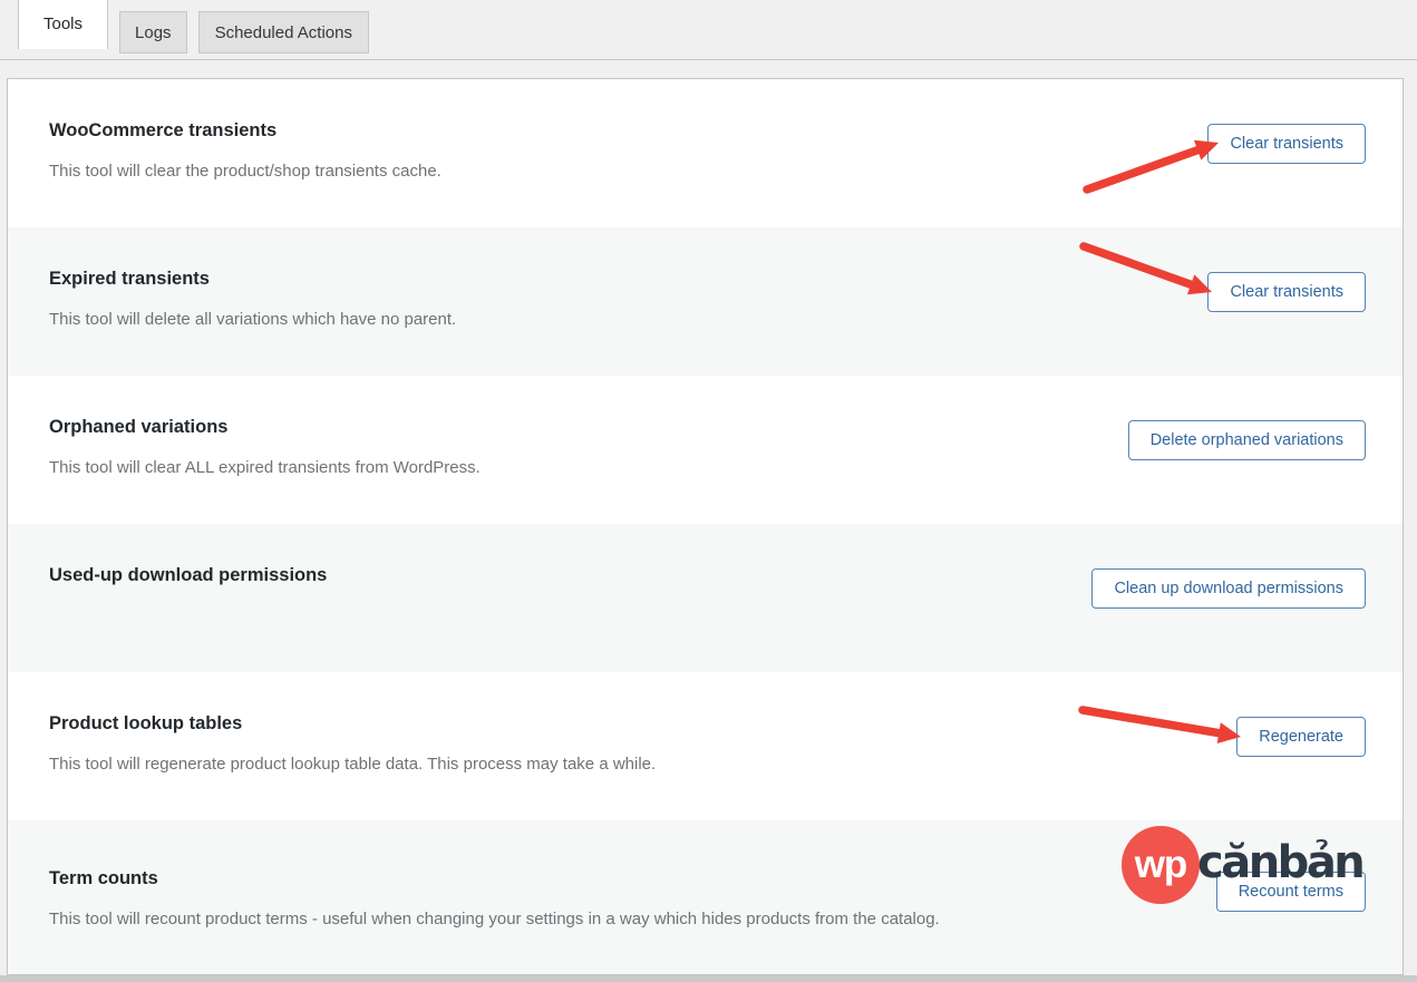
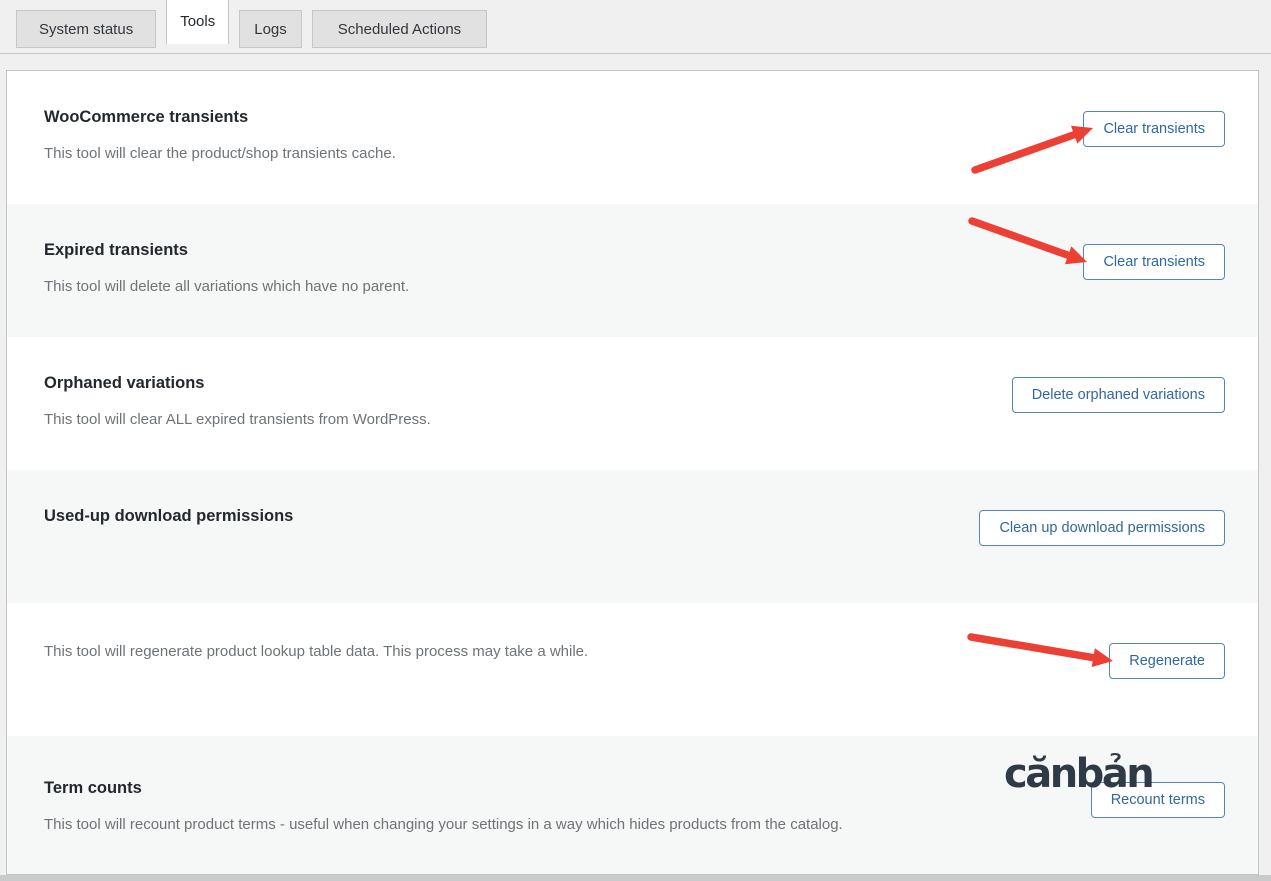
+ System status
  Tools
  Logs
  Scheduled Actions
  WooCommerce transients
  This tool will clear the product/shop transients cache.
  Clear transients
  Expired transients
  This tool will delete all variations which have no parent.
  Clear transients
  Orphaned variations
  This tool will clear ALL expired transients from WordPress.
  Delete orphaned variations
  Used-up download permissions
  Clean up download permissions
- Product lookup tables
  This tool will regenerate product lookup table data. This process may take a while.
  Regenerate
  Term counts
  This tool will recount product terms - useful when changing your settings in a way which hides products from the catalog.
  Recount terms
- wp
  cănbản
